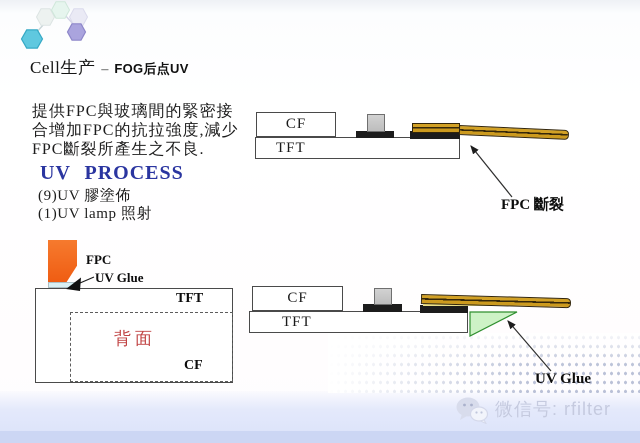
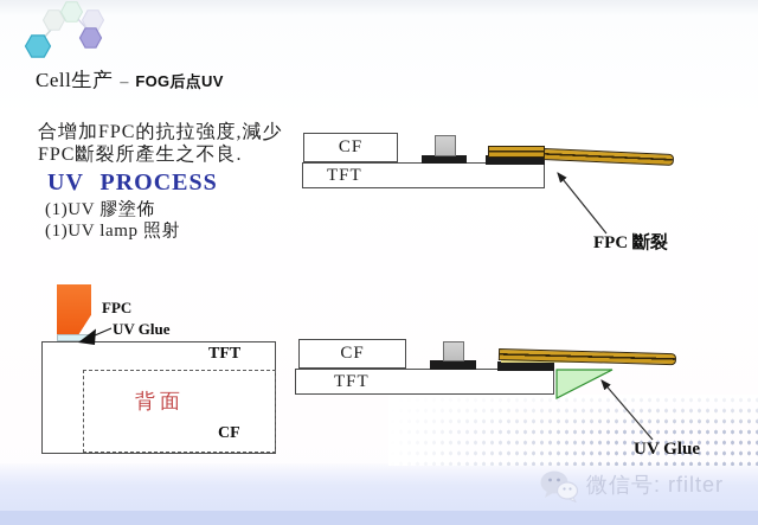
  Cell生产
  –
  FOG后点UV
- 提供FPC與玻璃間的緊密接
  合增加FPC的抗拉強度,減少
  FPC斷裂所產生之不良.
  UV PROCESS
- (9)UV 膠塗佈
+ (1)UV 膠塗佈
  (1)UV lamp 照射
  CF
  TFT
  FPC 斷裂
  TFT
  背面
  CF
  FPC
  UV Glue
  CF
  TFT
  UV Glue
  微信号: rfilter
